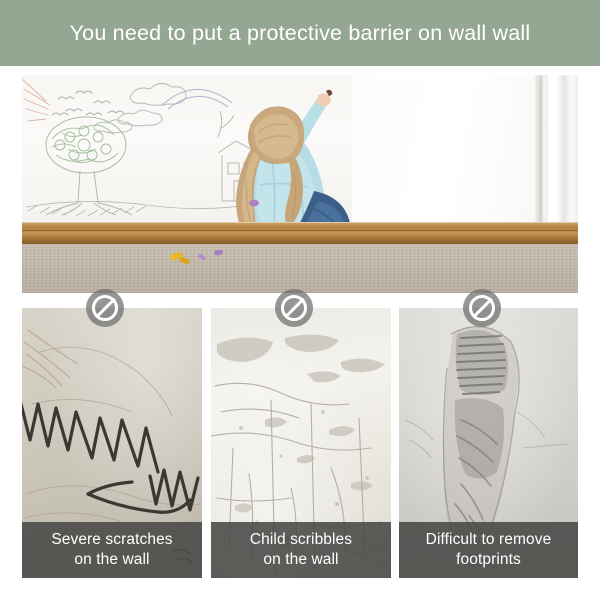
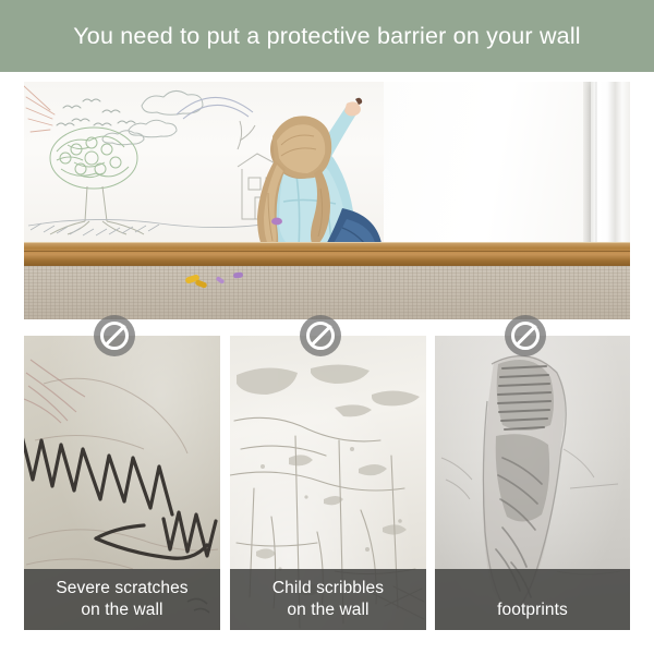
- You need to put a protective barrier on wall wall
+ You need to put a protective barrier on your wall
  Severe scratches
  on the wall
  Child scribbles
  on the wall
- Difficult to remove
  footprints
